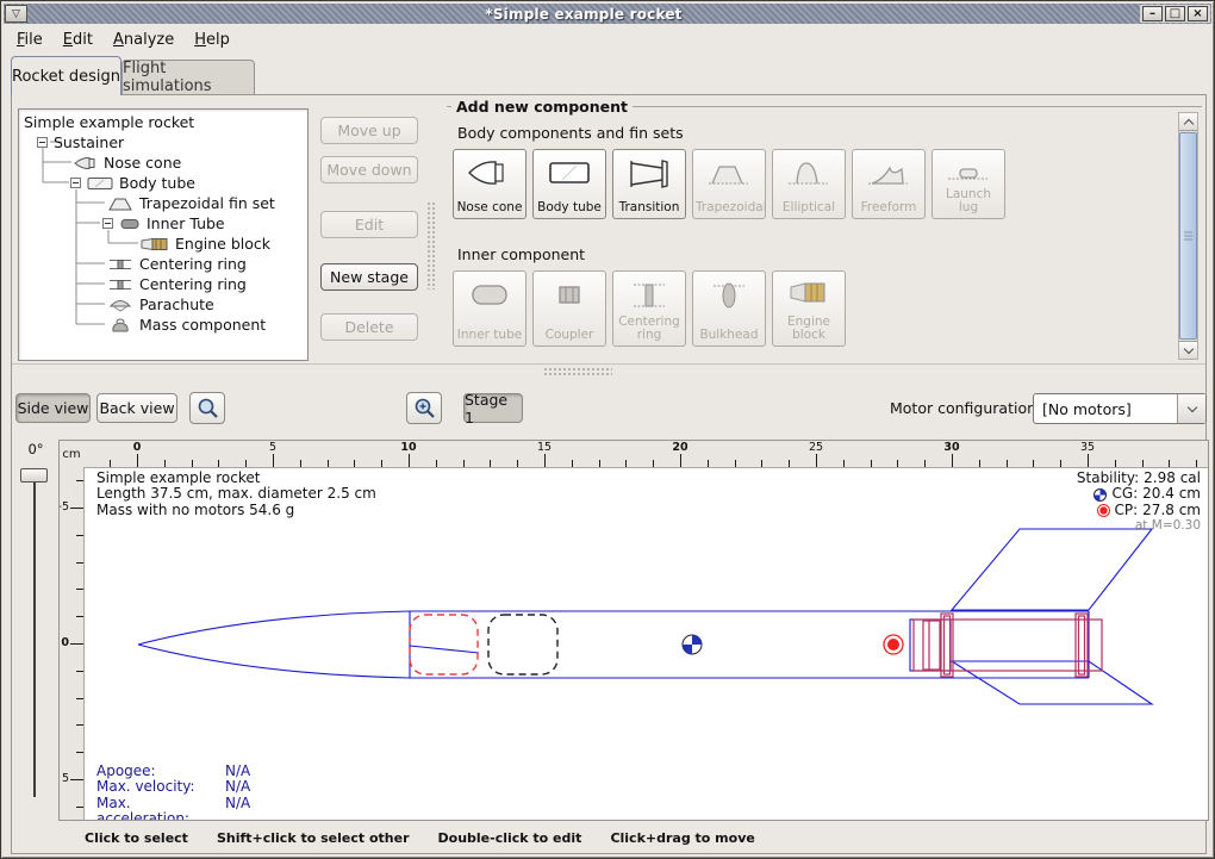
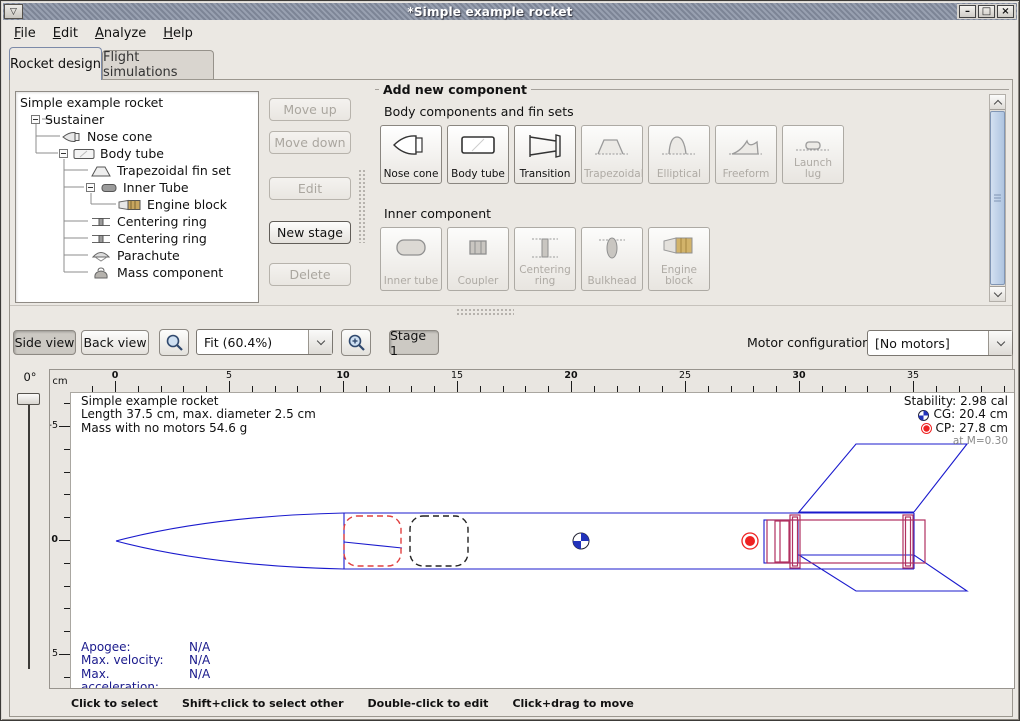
  ▽
  *Simple example rocket
  –
  □
  ×
  File
  Edit
  Analyze
  Help
  Rocket design
  Flight simulations
  Simple example rocket
  Sustainer
  Nose cone
  Body tube
  Trapezoidal fin set
  Inner Tube
  Engine block
  Centering ring
  Centering ring
  Parachute
  Mass component
  Move up
  Move down
  Edit
  New stage
  Delete
  Add new component
  Body components and fin sets
  Nose cone
  Body tube
  Transition
  Trapezoidal
  Elliptical
  Freeform
  Launch lug
  Inner component
  Inner tube
  Coupler
  Centering ring
  Bulkhead
  Engine block
  Side view
  Back view
+ Fit (60.4%)
  Stage 1
  Motor configuratio
  [No motors]
  0°
  cm
  0
  5
  10
  15
  20
  25
  30
  35
  -5
  0
  5
  Simple example rocket
  Length 37.5 cm, max. diameter 2.5 cm
  Mass with no motors 54.6 g
  Stability:
  2.98 cal
  CG:
  20.4 cm
  CP:
  27.8 cm
  at M=0.30
  Apogee:
  N/A
  Max. velocity:
  N/A
  Max. acceleration:
  N/A
  Click to select
  Shift+click to select other
  Double-click to edit
  Click+drag to move
